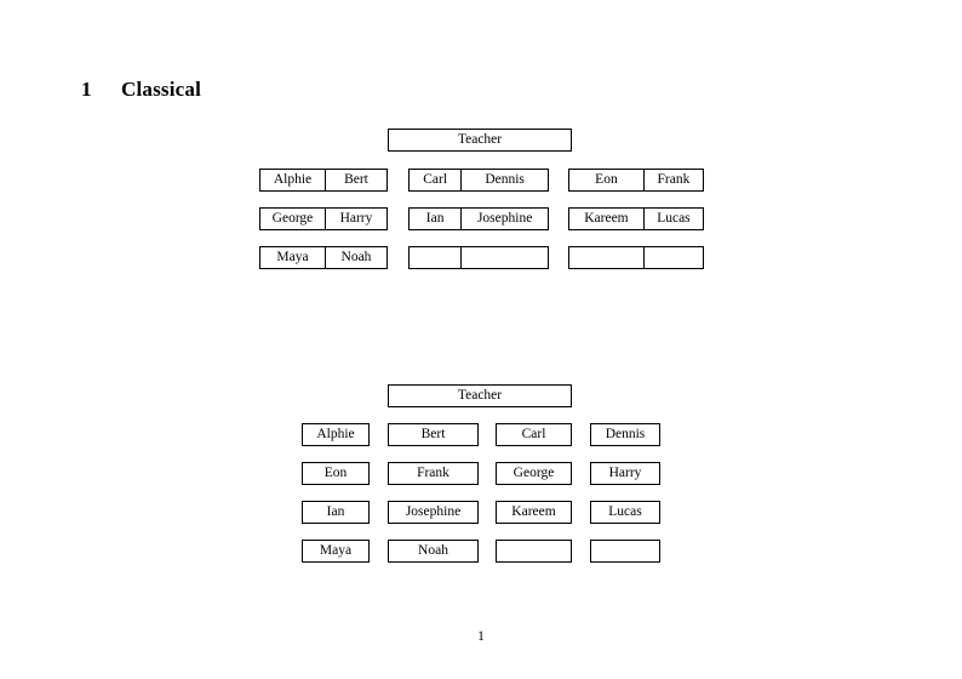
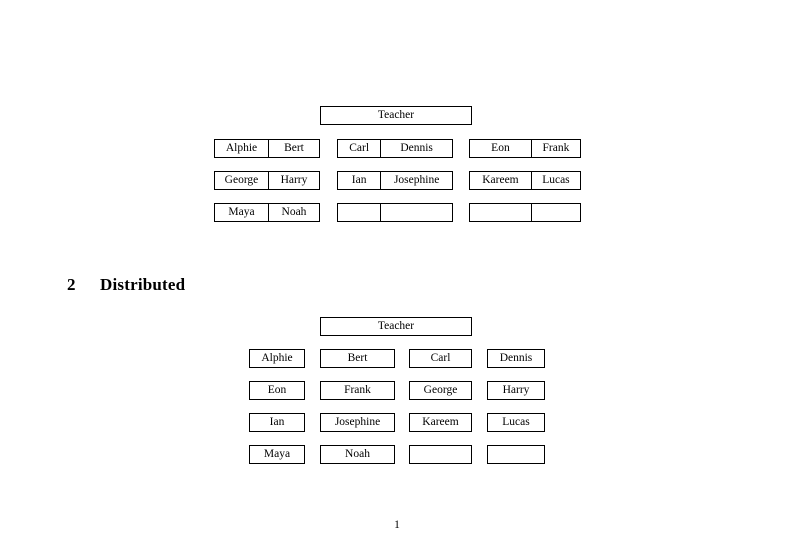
- 1 Classical
  Teacher
  Alphie
  Bert
  George
  Harry
  Maya
  Noah
  Carl
  Dennis
  Ian
  Josephine
  Eon
  Frank
  Kareem
  Lucas
+ 2 Distributed
  Teacher
  Alphie
  Bert
  Carl
  Dennis
  Eon
  Frank
  George
  Harry
  Ian
  Josephine
  Kareem
  Lucas
  Maya
  Noah
  1
